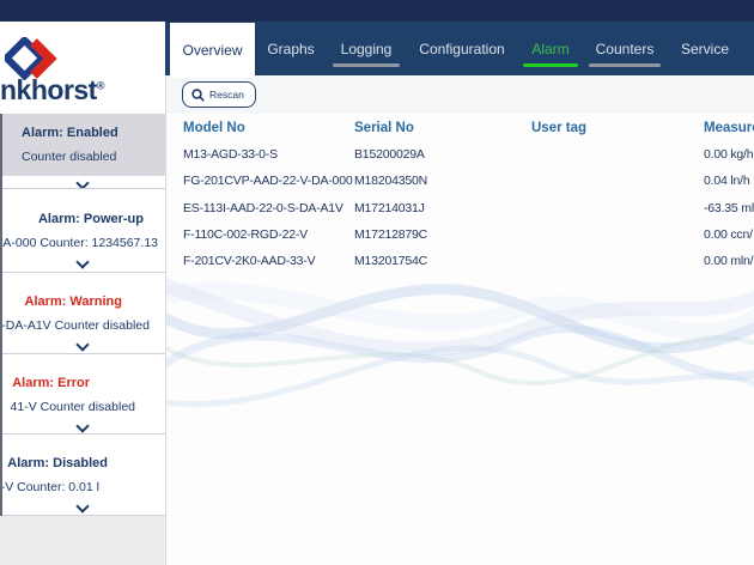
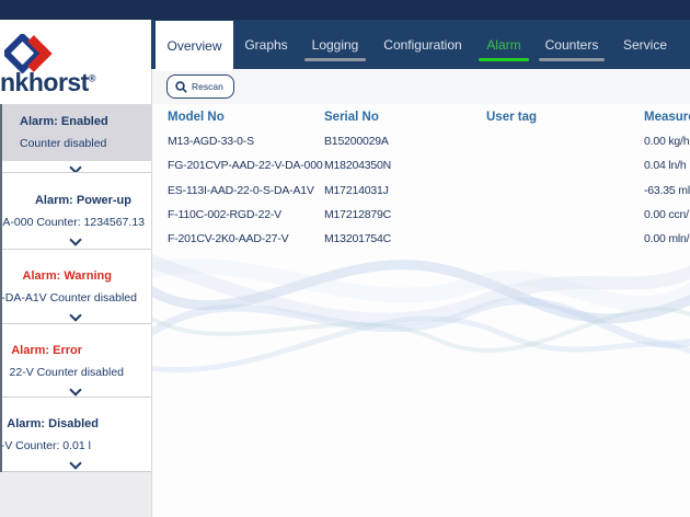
  Overview
  Graphs
  Logging
  Configuration
  Alarm
  Counters
  Service
  nkhorst®
  Rescan
  Model No
  Serial No
  User tag
  Measur
  M13-AGD-33-0-S
  B15200029A
  0.00 kg/h
  FG-201CVP-AAD-22-V-DA-000
  M18204350N
  0.04 ln/h
  ES-113I-AAD-22-0-S-DA-A1V
  M17214031J
  -63.35 ml
  F-110C-002-RGD-22-V
  M17212879C
  0.00 ccn/
- F-201CV-2K0-AAD-33-V
+ F-201CV-2K0-AAD-27-V
  M13201754C
  0.00 mln/
  Alarm: Enabled
  Counter disabled
  Alarm: Power-up
  A-000 Counter: 1234567.13
  Alarm: Warning
  -DA-A1V Counter disabled
  Alarm: Error
- 41-V Counter disabled
+ 22-V Counter disabled
  Alarm: Disabled
  -V Counter: 0.01 l
